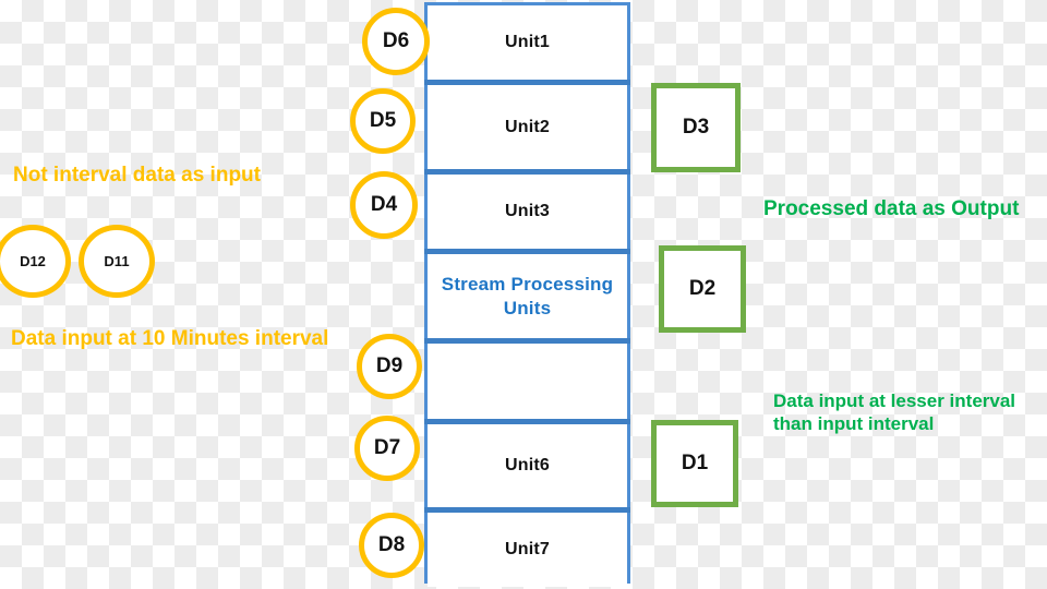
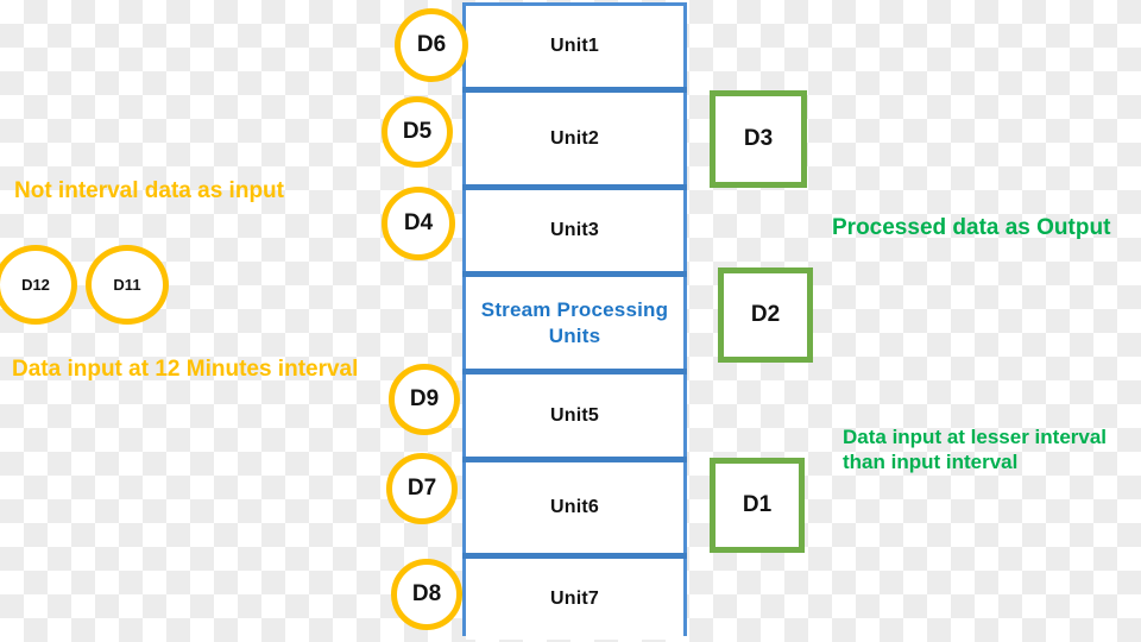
  Not interval data as input
  D12
  D11
- Data input at 10 Minutes interval
+ Data input at 12 Minutes interval
  D6
  D5
  D4
  D9
  D7
  D8
  Unit1
  Unit2
  Unit3
  Stream Processing Units
+ Unit5
  Unit6
  Unit7
  D3
  Processed data as Output
  D2
  Data input at lesser interval
  than input interval
  D1
